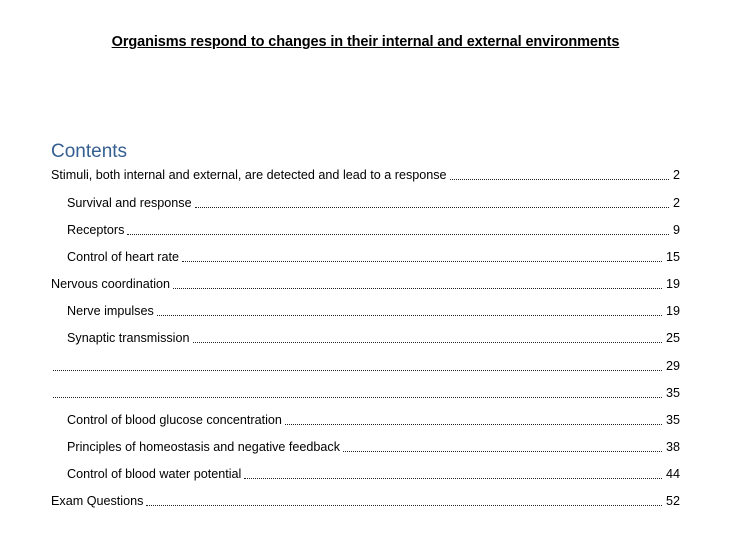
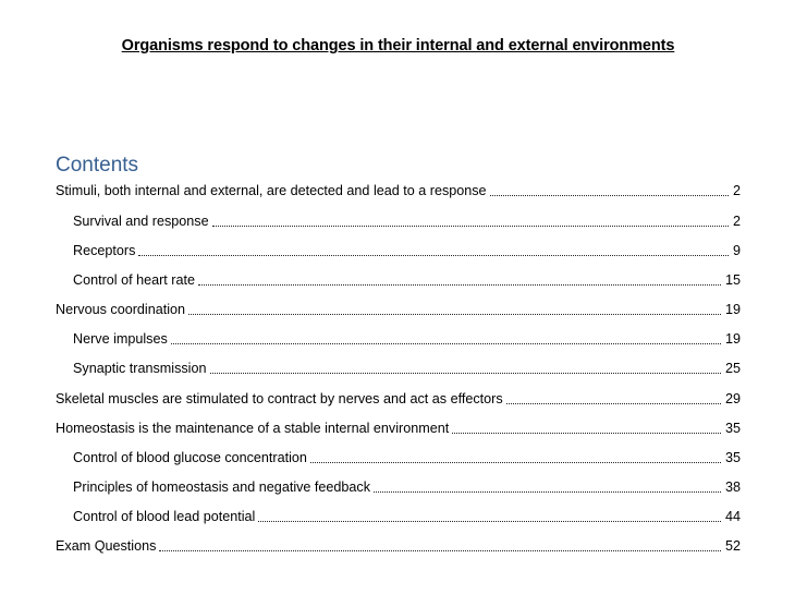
  Organisms respond to changes in their internal and external environments
  Contents
  Stimuli, both internal and external, are detected and lead to a response
  2
  Survival and response
  2
  Receptors
  9
  Control of heart rate
  15
  Nervous coordination
  19
  Nerve impulses
  19
  Synaptic transmission
  25
+ Skeletal muscles are stimulated to contract by nerves and act as effectors
  29
+ Homeostasis is the maintenance of a stable internal environment
  35
  Control of blood glucose concentration
  35
  Principles of homeostasis and negative feedback
  38
- Control of blood water potential
+ Control of blood lead potential
  44
  Exam Questions
  52
